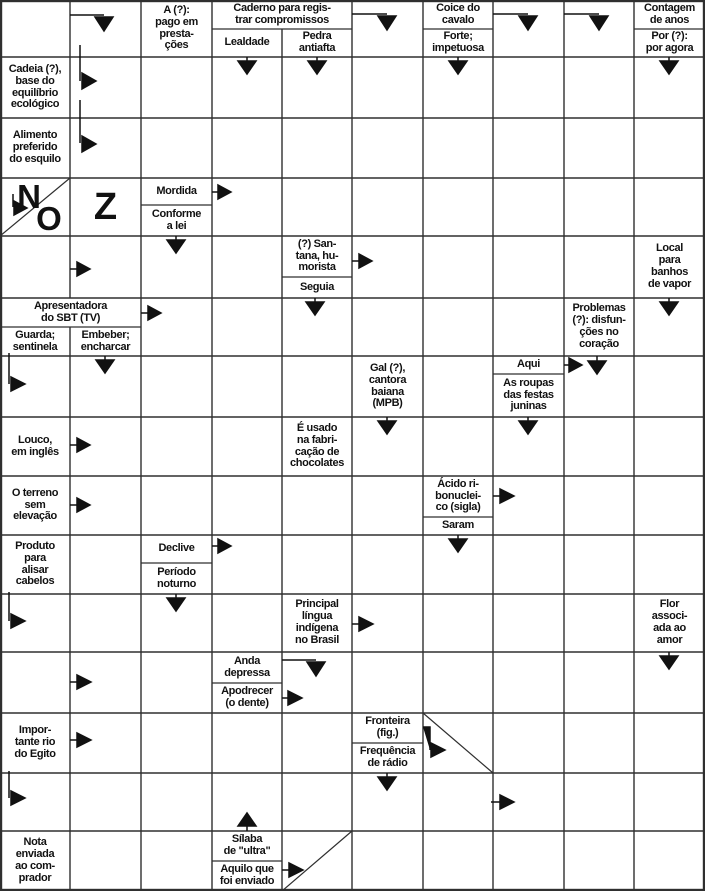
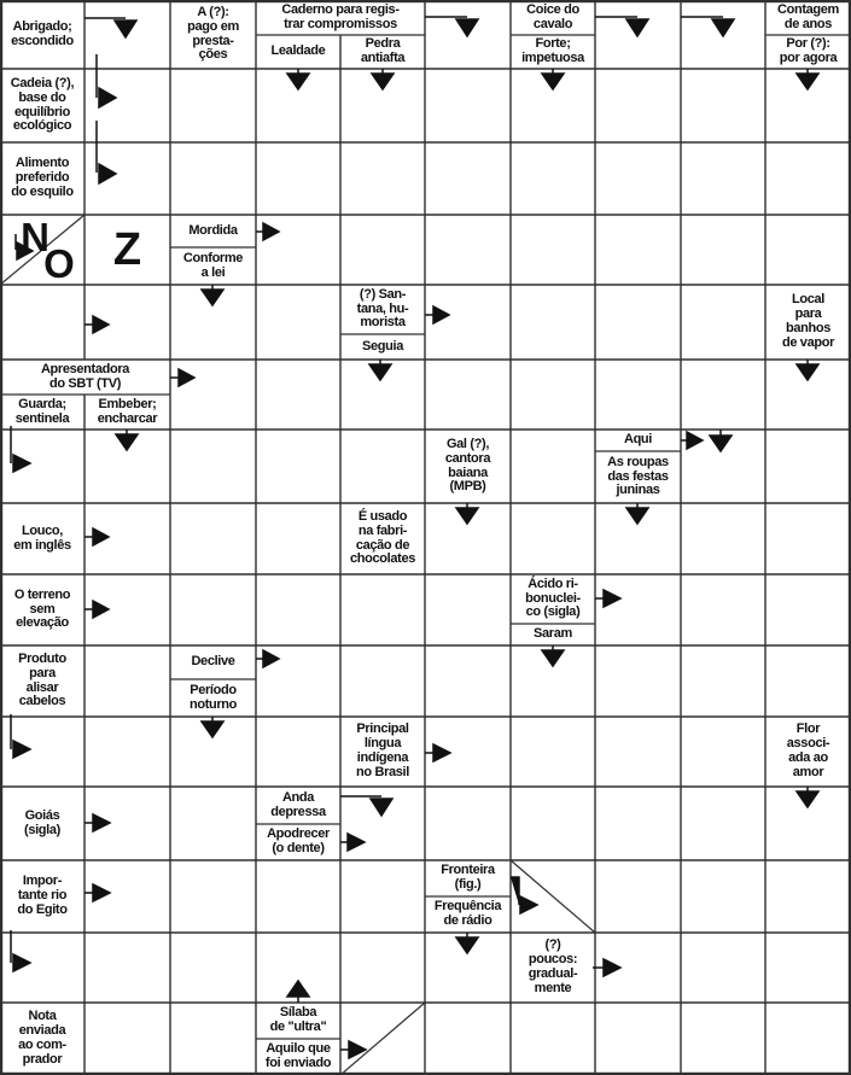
+ Abrigado;
+ escondido
  A (?):
  pago em
  presta-
  ções
  Caderno para regis-
  trar compromissos
  Lealdade
  Pedra
  antiafta
  Coice do
  cavalo
  Forte;
  impetuosa
  Contagem
  de anos
  Por (?):
  por agora
  Cadeia (?),
  base do
  equilíbrio
  ecológico
  Alimento
  preferido
  do esquilo
  Mordida
  Conforme
  a lei
  (?) San-
  tana, hu-
  morista
  Seguia
  Local
  para
  banhos
  de vapor
  Apresentadora
  do SBT (TV)
  Guarda;
  sentinela
  Embeber;
  encharcar
- Problemas
- (?): disfun-
- ções no
- coração
  Gal (?),
  cantora
  baiana
  (MPB)
  Aqui
  As roupas
  das festas
  juninas
  Louco,
  em inglês
  É usado
  na fabri-
  cação de
  chocolates
  O terreno
  sem
  elevação
  Ácido ri-
  bonuclei-
  co (sigla)
  Saram
  Produto
  para
  alisar
  cabelos
  Declive
  Período
  noturno
  Principal
  língua
  indígena
  no Brasil
  Flor
  associ-
  ada ao
  amor
+ Goiás
+ (sigla)
  Anda
  depressa
  Apodrecer
  (o dente)
  Impor-
  tante rio
  do Egito
  Fronteira
  (fig.)
  Frequência
  de rádio
+ (?)
+ poucos:
+ gradual-
+ mente
  Nota
  enviada
  ao com-
  prador
  Sílaba
  de "ultra"
  Aquilo que
  foi enviado
  N
  O
  Z
